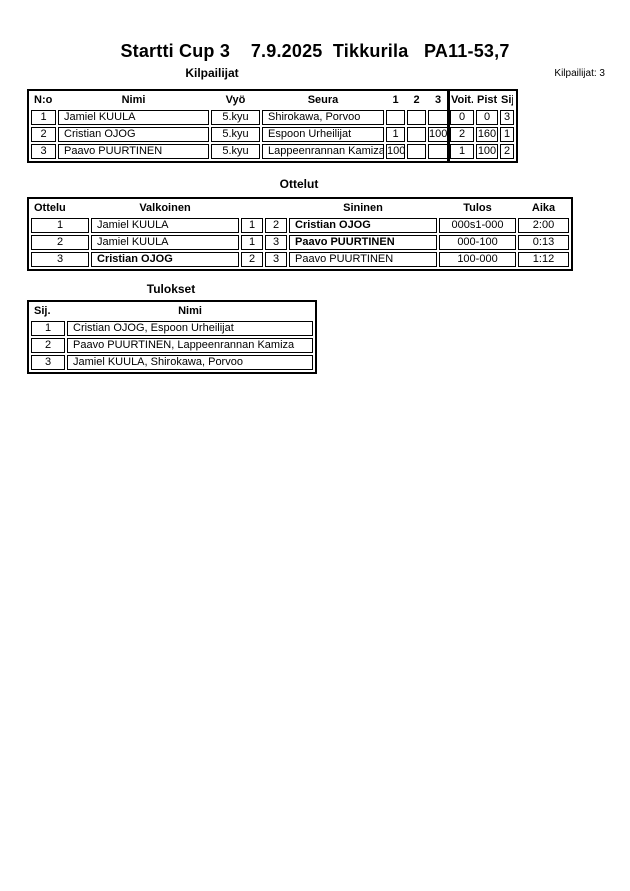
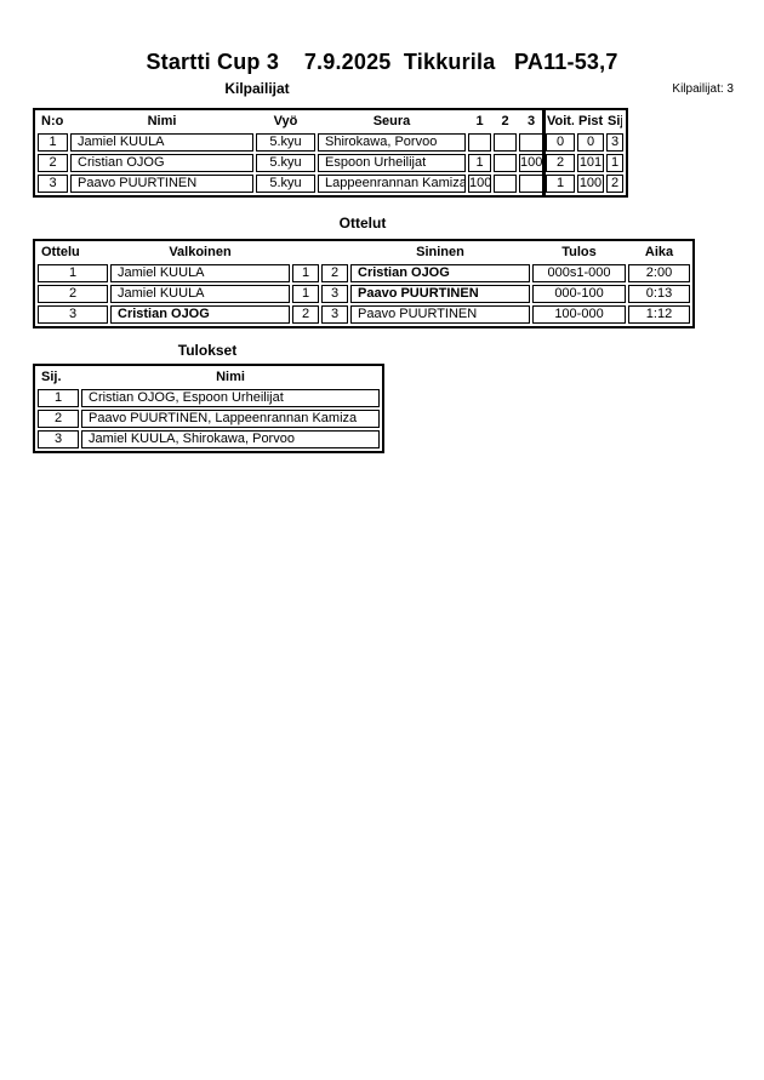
  Startti Cup 3 7.9.2025 Tikkurila PA11-53,7
  Kilpailijat
  Kilpailijat: 3
  N:o	Nimi	Vyö	Seura	1	2	3	Voit.	Pist	Sij
  1	Jamiel KUULA	5.kyu	Shirokawa, Porvoo				0	0	3
- 2	Cristian OJOG	5.kyu	Espoon Urheilijat	1		100	2	160	1
+ 2	Cristian OJOG	5.kyu	Espoon Urheilijat	1		100	2	101	1
  3	Paavo PUURTINEN	5.kyu	Lappeenrannan Kamiza	100			1	100	2
  Ottelut
  Ottelu	Valkoinen			Sininen	Tulos	Aika
  1	Jamiel KUULA	1	2	Cristian OJOG	000s1-000	2:00
  2	Jamiel KUULA	1	3	Paavo PUURTINEN	000-100	0:13
  3	Cristian OJOG	2	3	Paavo PUURTINEN	100-000	1:12
  Tulokset
  Sij.	Nimi
  1	Cristian OJOG, Espoon Urheilijat
  2	Paavo PUURTINEN, Lappeenrannan Kamiza
  3	Jamiel KUULA, Shirokawa, Porvoo
